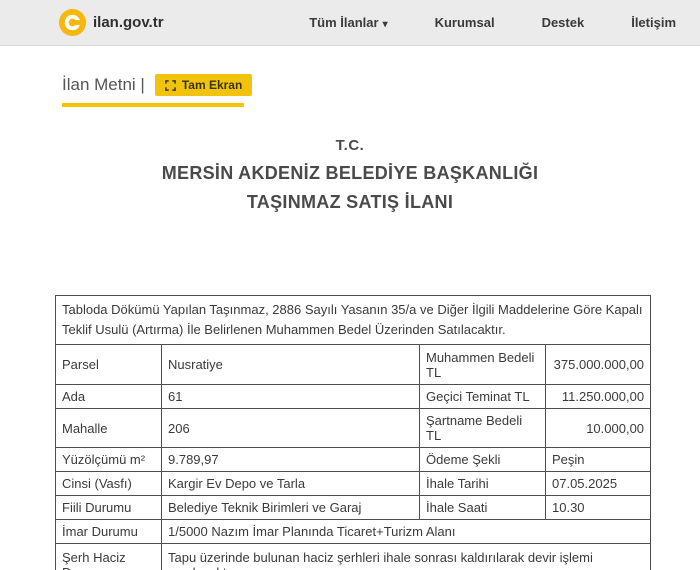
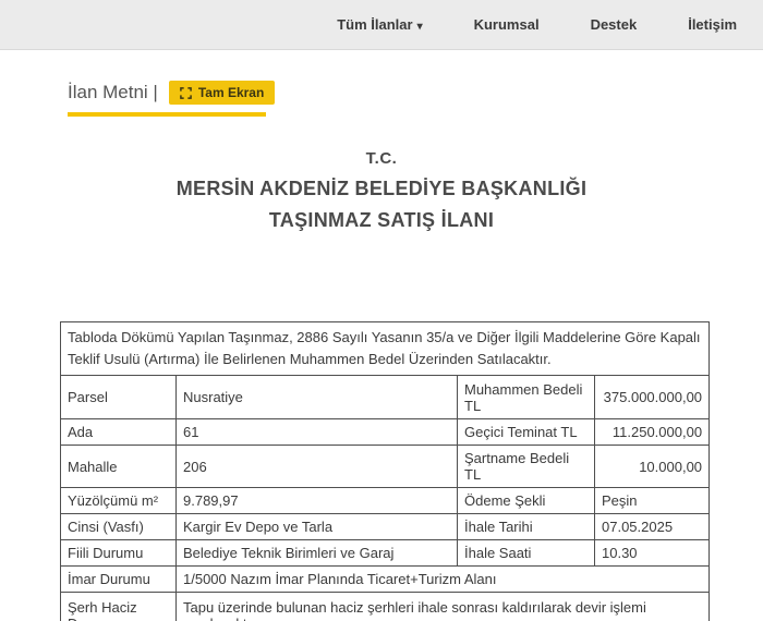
- ilan.gov.tr
  Tüm İlanlar ▾
  Kurumsal
  Destek
  İletişim
  İlan Metni |
  Tam Ekran
  T.C.
  MERSİN AKDENİZ BELEDİYE BAŞKANLIĞI
  TAŞINMAZ SATIŞ İLANI
  Tabloda Dökümü Yapılan Taşınmaz, 2886 Sayılı Yasanın 35/a ve Diğer İlgili Maddelerine Göre Kapalı Teklif Usulü (Artırma) İle Belirlenen Muhammen Bedel Üzerinden Satılacaktır.
  Parsel	Nusratiye	Muhammen Bedeli TL	375.000.000,00
  Ada	61	Geçici Teminat TL	11.250.000,00
  Mahalle	206	Şartname Bedeli TL	10.000,00
  Yüzölçümü m²	9.789,97	Ödeme Şekli	Peşin
  Cinsi (Vasfı)	Kargir Ev Depo ve Tarla	İhale Tarihi	07.05.2025
  Fiili Durumu	Belediye Teknik Birimleri ve Garaj	İhale Saati	10.30
  İmar Durumu	1/5000 Nazım İmar Planında Ticaret+Turizm Alanı
  Şerh Haciz	Tapu üzerinde bulunan haciz şerhleri ihale sonrası kaldırılarak devir işlemi
